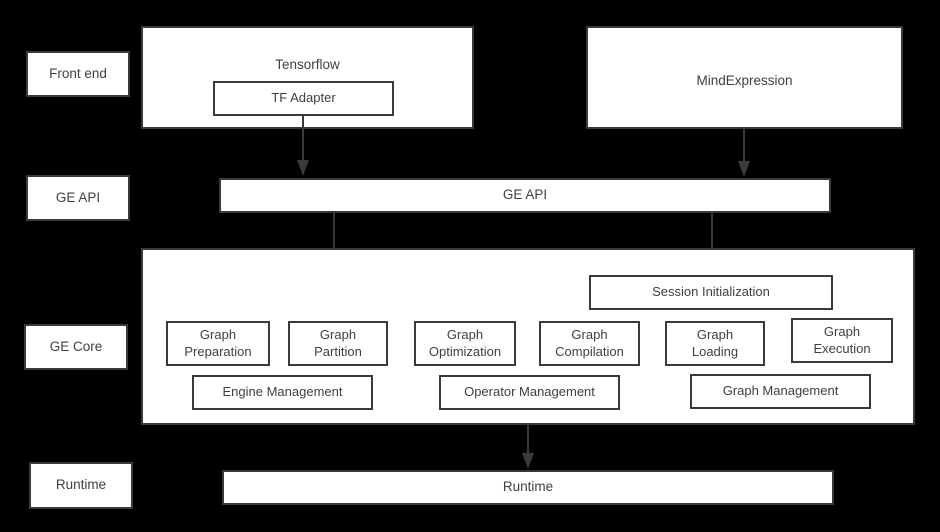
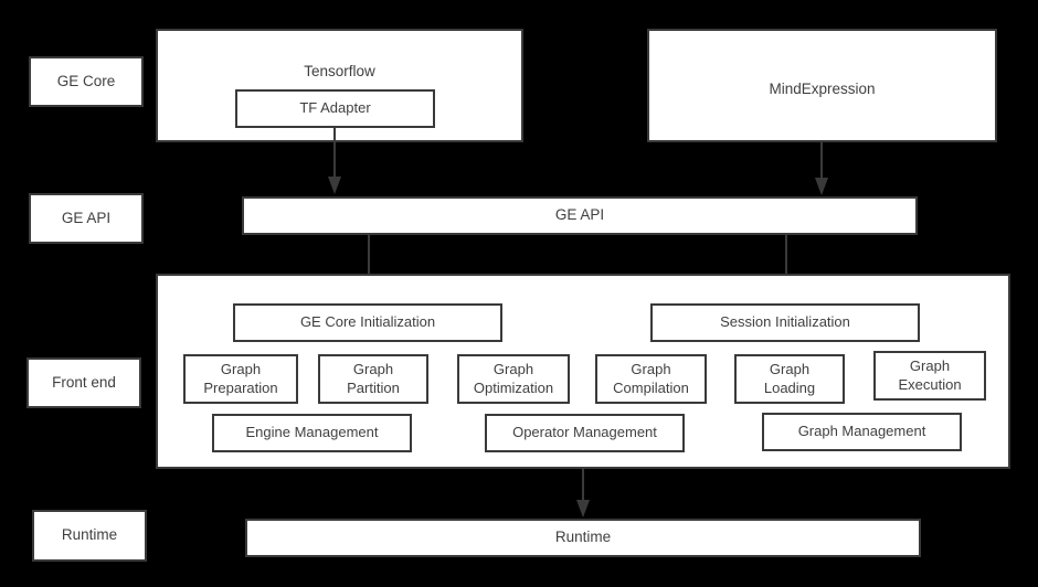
- Front end
+ GE Core
  GE API
- GE Core
+ Front end
  Runtime
  Tensorflow
  TF Adapter
  MindExpression
  GE API
+ GE Core Initialization
  Session Initialization
  Graph
  Preparation
  Graph
  Partition
  Graph
  Optimization
  Graph
  Compilation
  Graph
  Loading
  Graph
  Execution
  Engine Management
  Operator Management
  Graph Management
  Runtime
